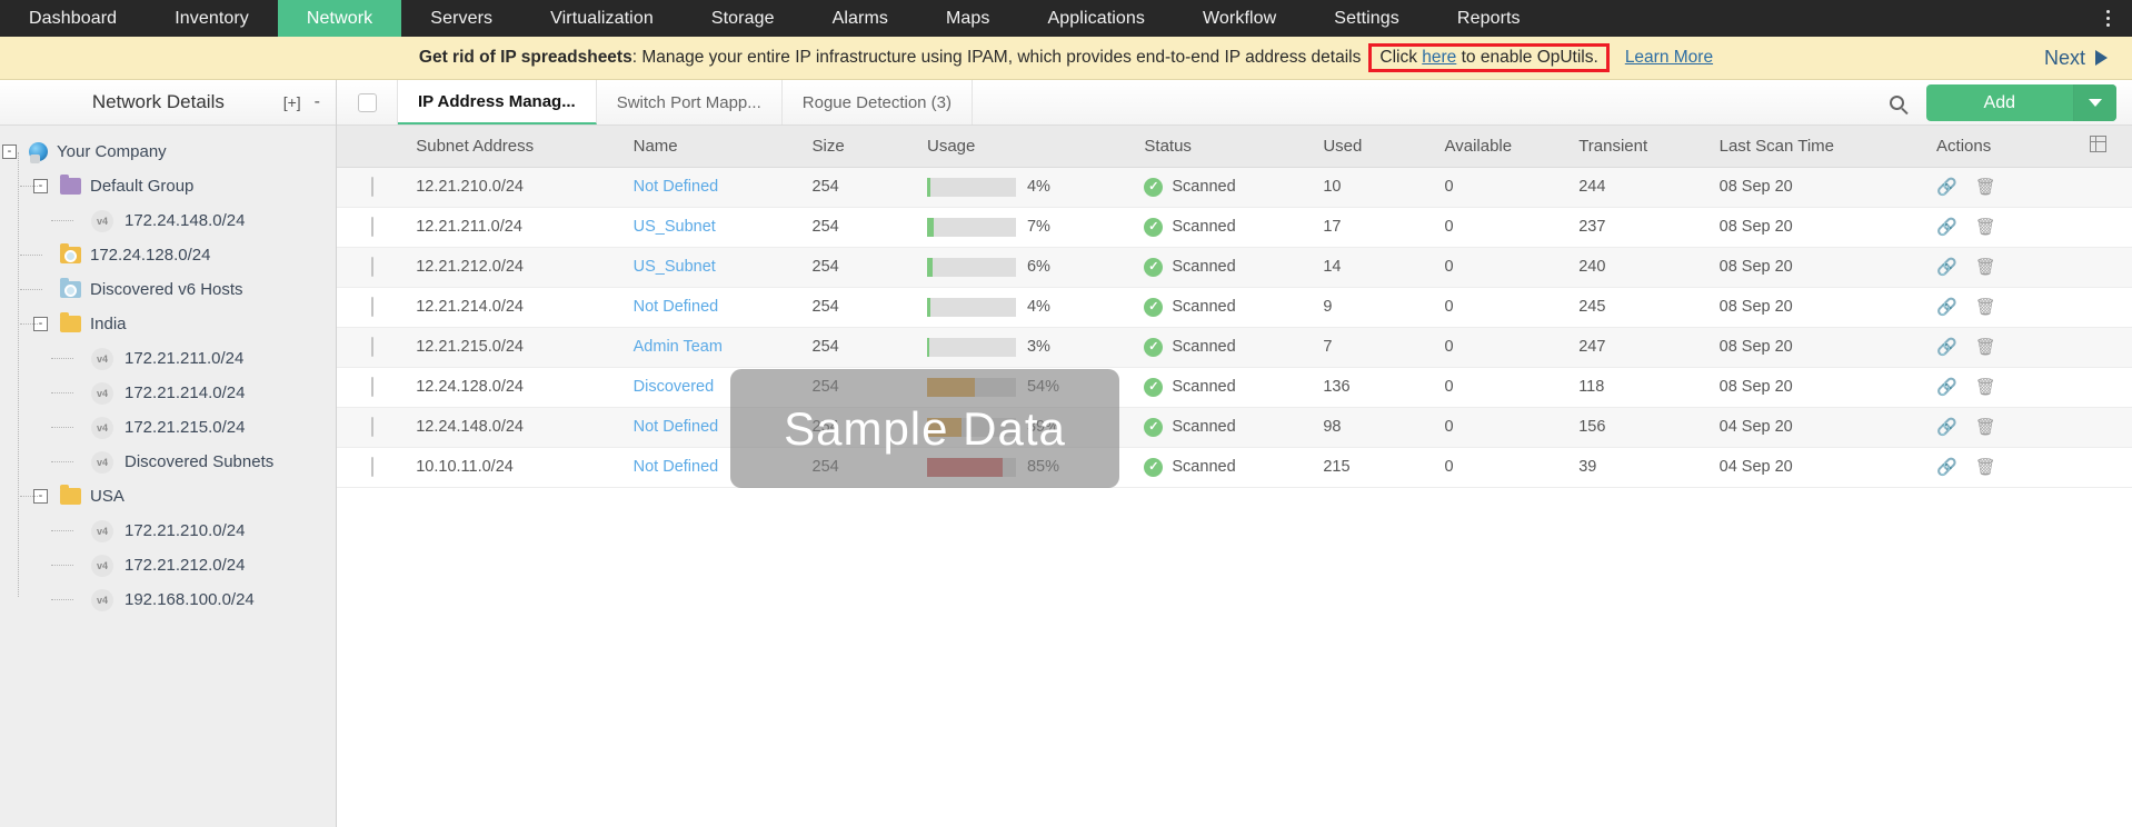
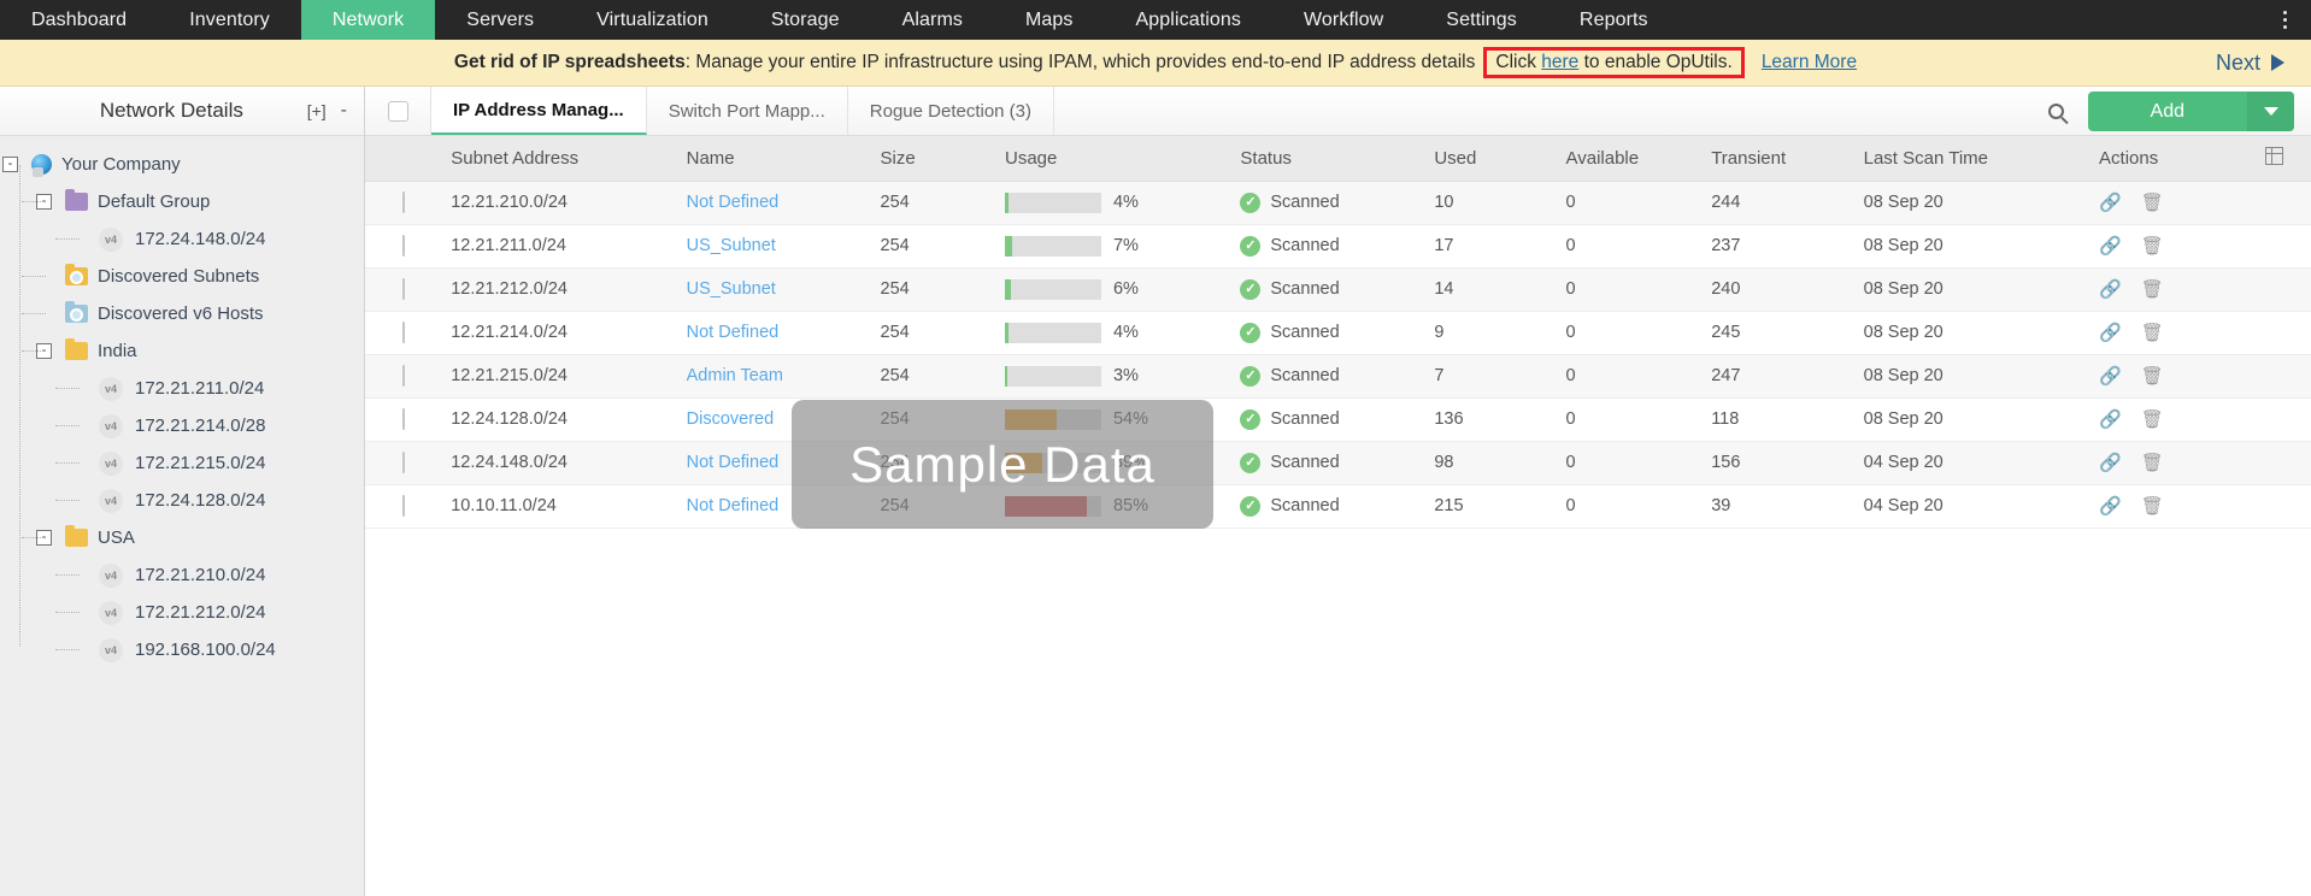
  Dashboard
  Inventory
  Network
  Servers
  Virtualization
  Storage
  Alarms
  Maps
  Applications
  Workflow
  Settings
  Reports
  Get rid of IP spreadsheets
  : Manage your entire IP infrastructure using IPAM, which provides end-to-end IP address details
  Click here to enable OpUtils.
  Learn More
  Next
  Network Details
  [+]
  -
  -
  Your Company
  -
  Default Group
  v4
  172.24.148.0/24
- 172.24.128.0/24
+ Discovered Subnets
  Discovered v6 Hosts
  -
  India
  v4
  172.21.211.0/24
  v4
- 172.21.214.0/24
+ 172.21.214.0/28
  v4
  172.21.215.0/24
  v4
- Discovered Subnets
+ 172.24.128.0/24
  -
  USA
  v4
  172.21.210.0/24
  v4
  172.21.212.0/24
  v4
  192.168.100.0/24
  IP Address Manag...
  Switch Port Mapp...
  Rogue Detection (3)
  Add
  	Subnet Address	Name	Size	Usage	Status	Used	Available	Transient	Last Scan Time	Actions
  	12.21.210.0/24	Not Defined	254	4%	✓ Scanned	10	0	244	08 Sep 20	🔗 🗑
  	12.21.211.0/24	US_Subnet	254	7%	✓ Scanned	17	0	237	08 Sep 20	🔗 🗑
  	12.21.212.0/24	US_Subnet	254	6%	✓ Scanned	14	0	240	08 Sep 20	🔗 🗑
  	12.21.214.0/24	Not Defined	254	4%	✓ Scanned	9	0	245	08 Sep 20	🔗 🗑
  	12.21.215.0/24	Admin Team	254	3%	✓ Scanned	7	0	247	08 Sep 20	🔗 🗑
  	12.24.128.0/24	Discovered	254	54%	✓ Scanned	136	0	118	08 Sep 20	🔗 🗑
  	12.24.148.0/24	Not Defined	254	39%	✓ Scanned	98	0	156	04 Sep 20	🔗 🗑
  	10.10.11.0/24	Not Defined	254	85%	✓ Scanned	215	0	39	04 Sep 20	🔗 🗑
  Sample Data
